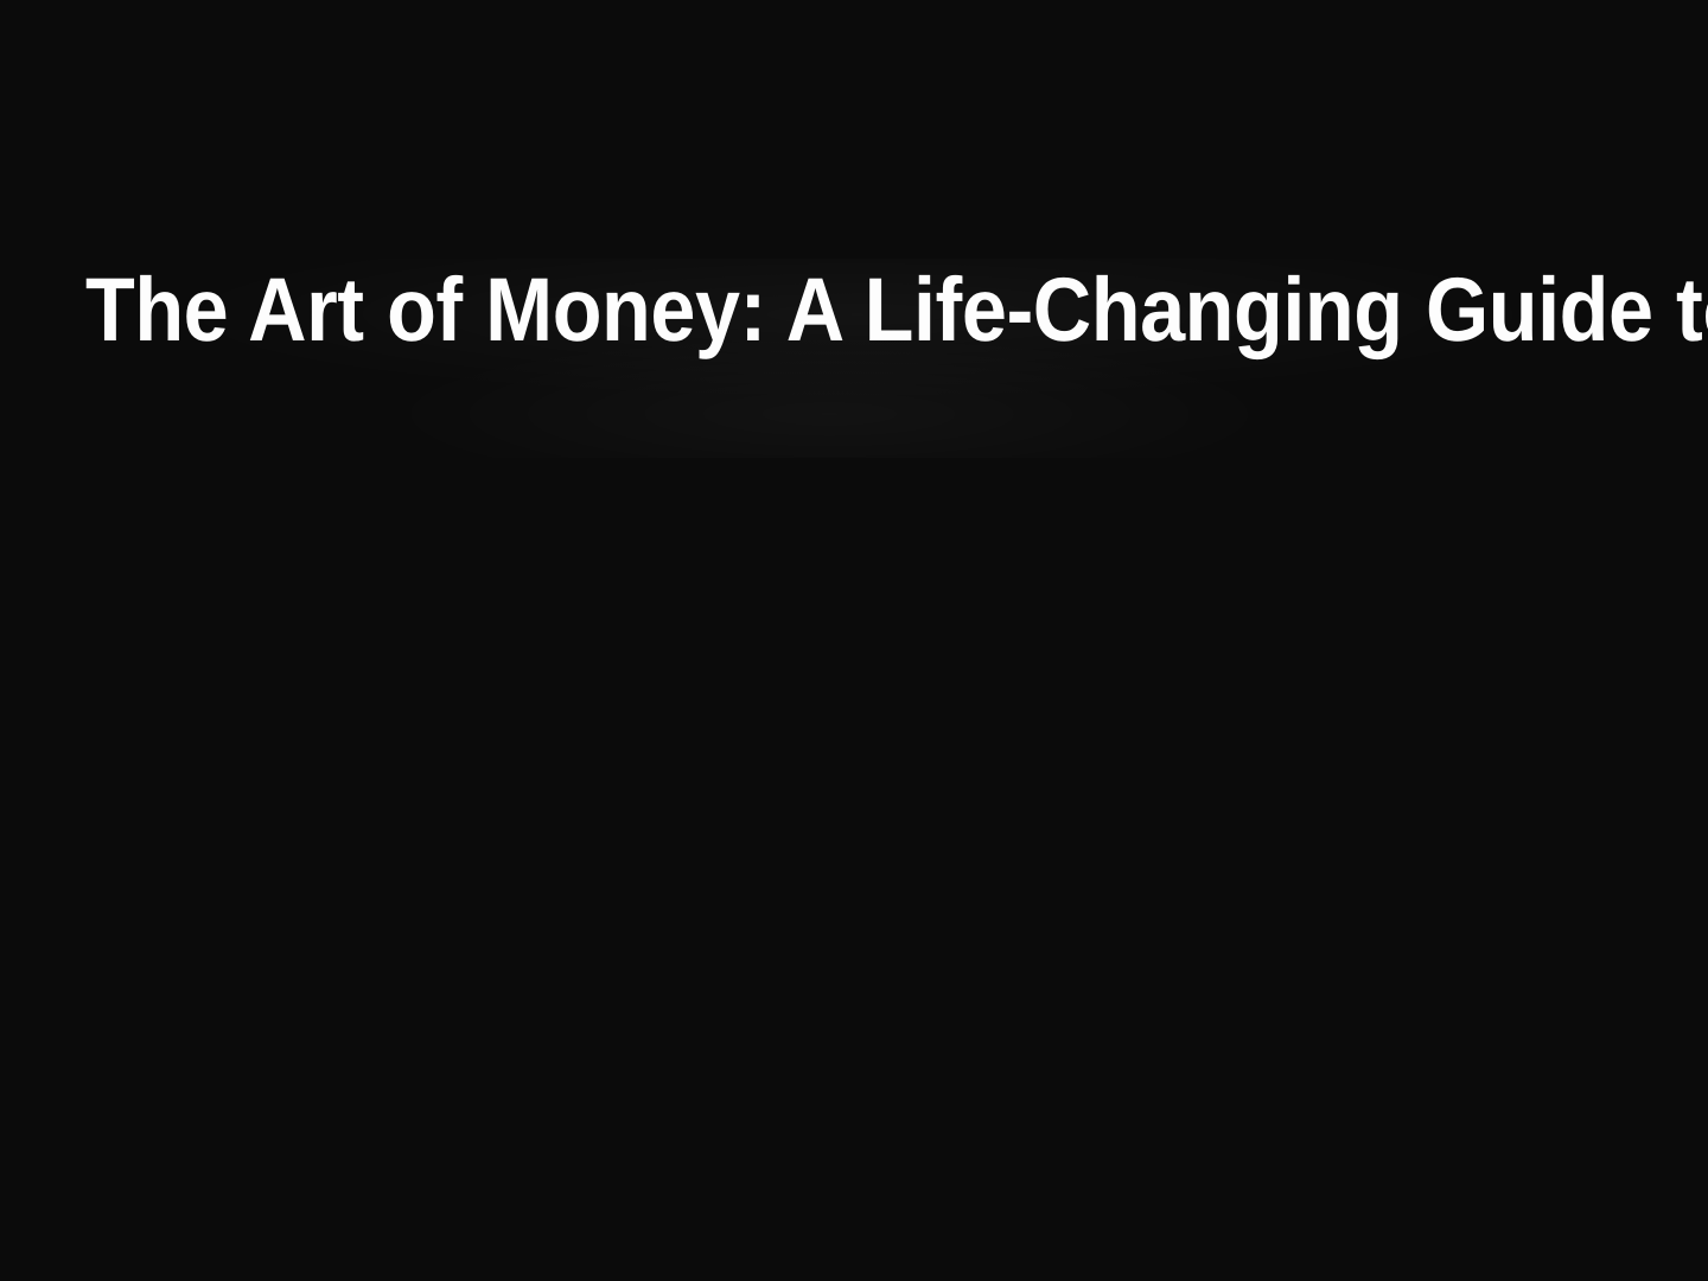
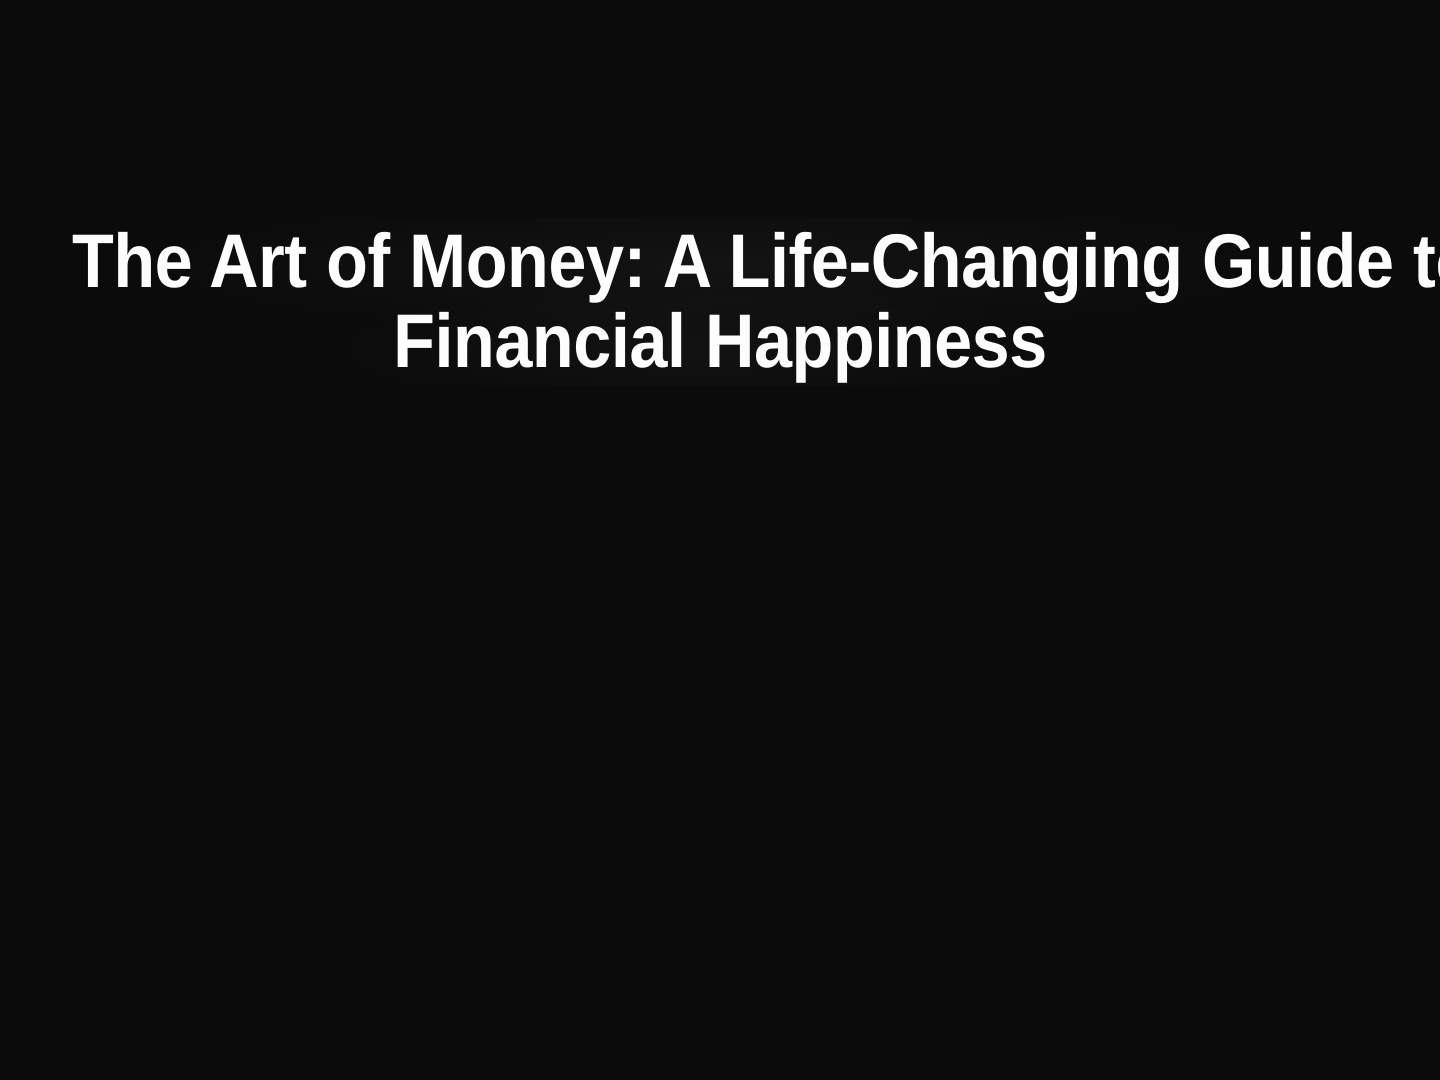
  The Art of Money: A Life-Changing Guide t
+ Financial Happiness
